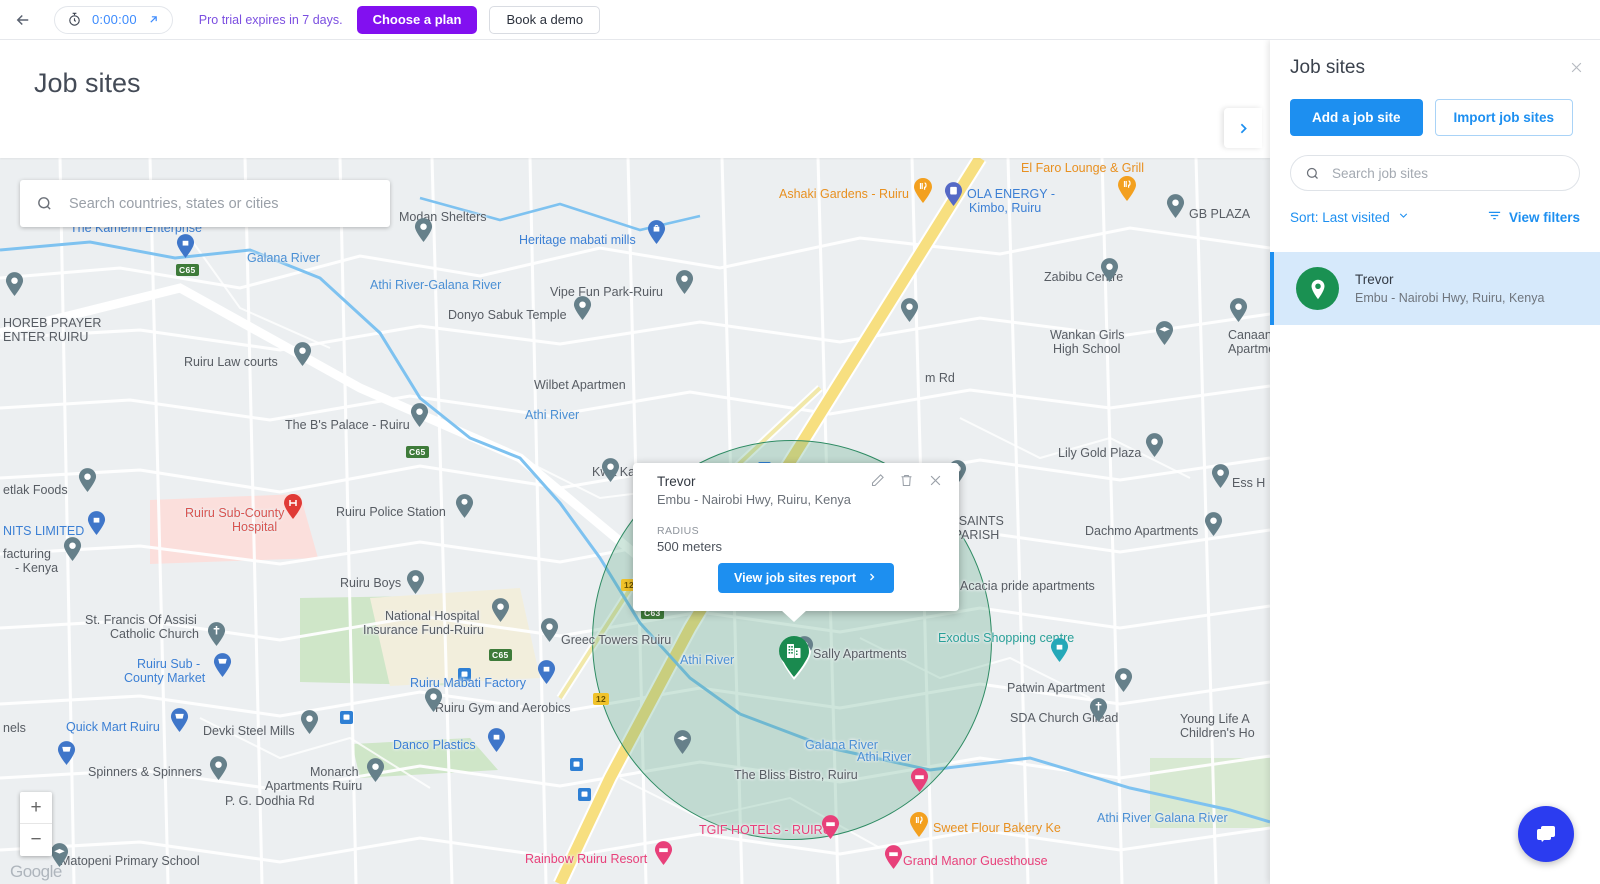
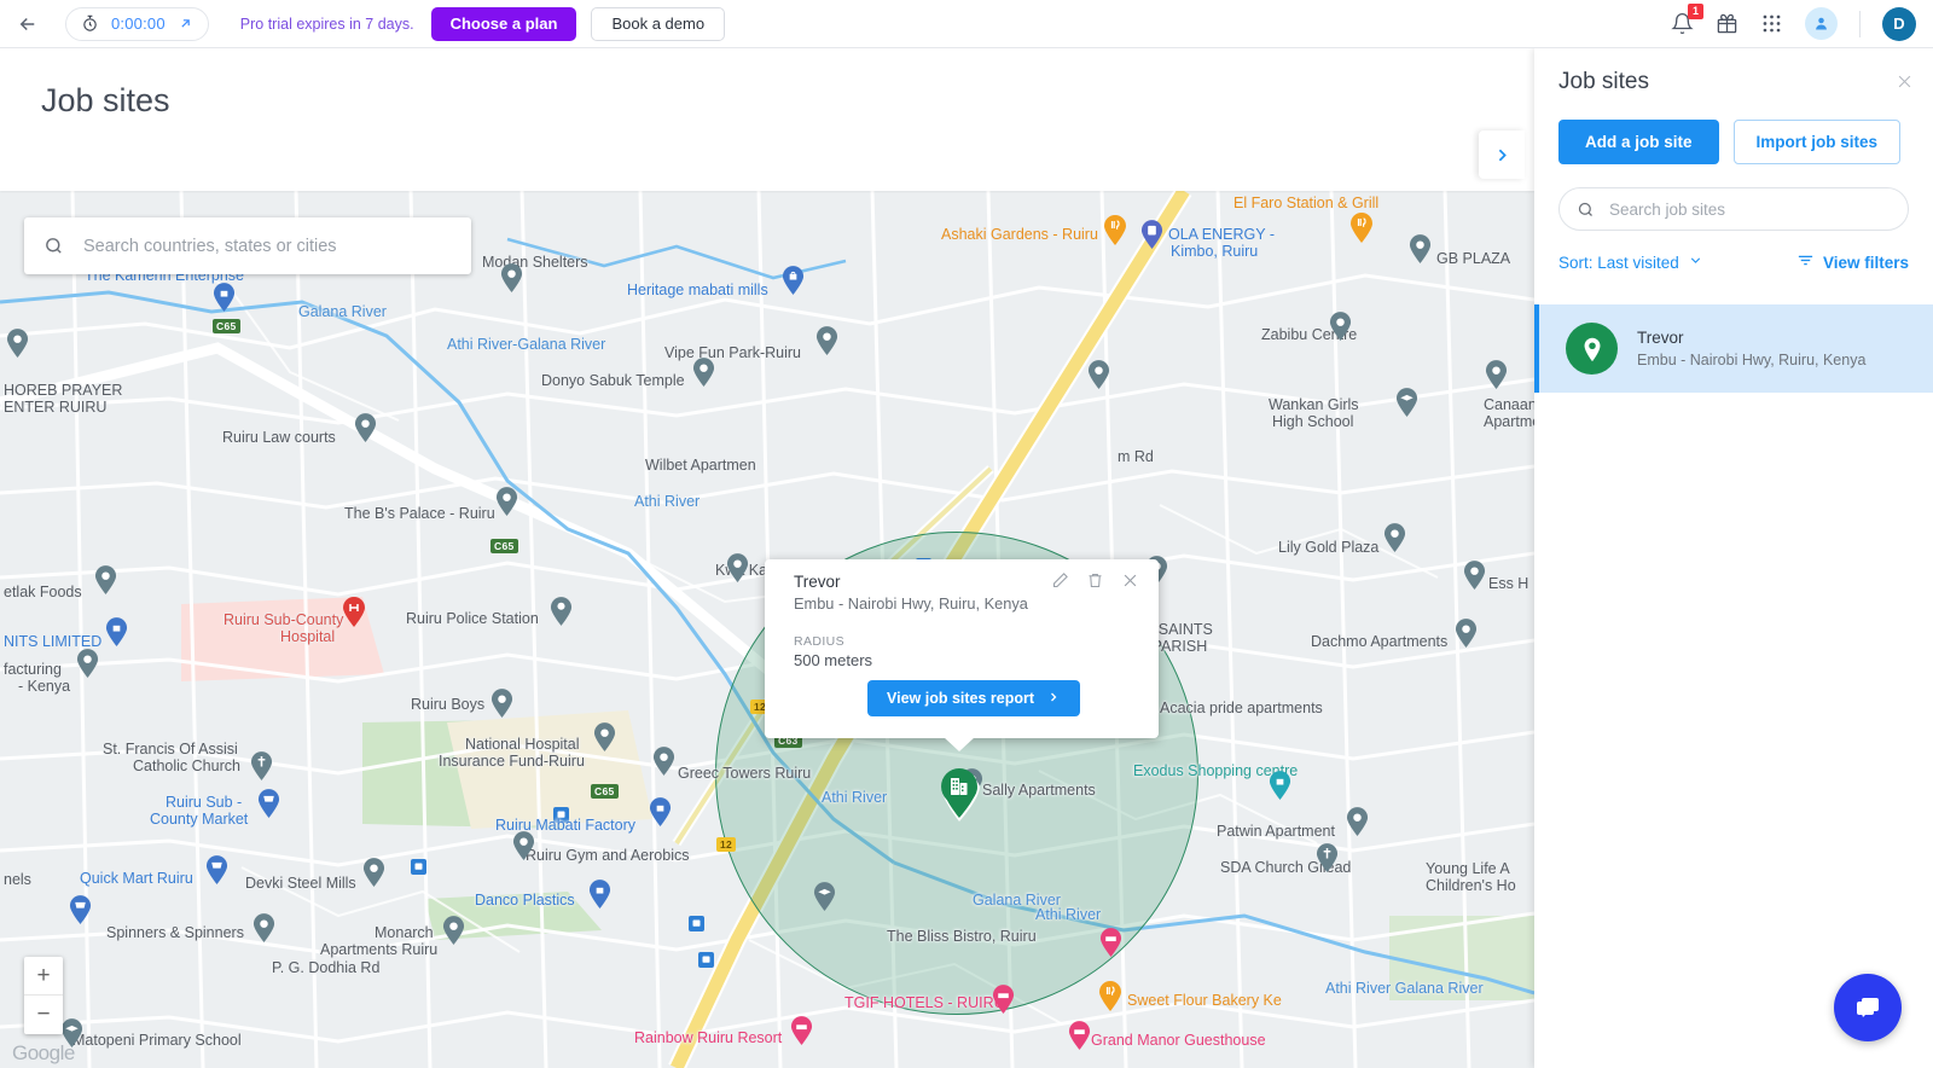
  0:00:00
  Pro trial expires in 7 days.
  Choose a plan
  Book a demo
+ 1
+ D
  Job sites
  Search countries, states or cities
  The Kamenn Enterprise
  Modan Shelters
  Heritage mabati mills
  Galana River
  Ashaki Gardens - Ruiru
- El Faro Lounge & Grill
+ El Faro Station & Grill
  OLA ENERGY -
  Kimbo, Ruiru
  GB PLAZA
  Vipe Fun Park-Ruiru
  Donyo Sabuk Temple
  Zabibu Cenre
  Athi River-Galana River
  HOREB PRAYER
  ENTER RUIRU
  Wankan Girls
  High School
  Canaan
  Apartm
  Ruiru Law courts
  Wilbet Apartmen
  m Rd
  The B's Palace - Ruiru
  Athi River
  Lily Gold Plaza
  Ess H
  etlak Foods
  Ruiru Sub-County
  Hospital
  Ruiru Police Station
  NITS LIMITED
  facturing
  - Kenya
  Dachmo Apartments
  Ruiru Boys
  Acacia pride apartments
  National Hospital
  Insurance Fund-Ruiru
  St. Francis Of Assisi
  Catholic Church
  Greec Towers Ruiru
  Sally Apartments
  Exodus Shopping centre
  Ruiru Sub -
  County Market
  Athi River
  Ruiru Mabati Factory
  Patwin Apartment
  Ruiru Gym and Aerobics
  SDA Church Giad
  Young Life A
  Children's Ho
  nels
  Quick Mart Ruiru
  Devki Steel Mills
  Danco Plastics
  Galana River
  Athi River
  Spinners & Spinners
  Monarch
  Apartments Ruiru
  The Bliss Bistro, Ruiru
  P. G. Dodhia Rd
  Athi River Galana River
  TGIF HOTELS - RUIR
  Sweet Flour Bakery Ke
  Matopeni Primary School
  Rainbow Ruiru Resort
  Grand Manor Guesthouse
  C65
  C65
  12
  C63
  C65
  12
  Trevor
  Embu - Nairobi Hwy, Ruiru, Kenya
  RADIUS
  500 meters
  View job sites report
  +
  −
  Google
  Job sites
  Add a job site
  Import job sites
  Search job sites
  Sort: Last visited
  View filters
  Trevor
  Embu - Nairobi Hwy, Ruiru, Kenya
